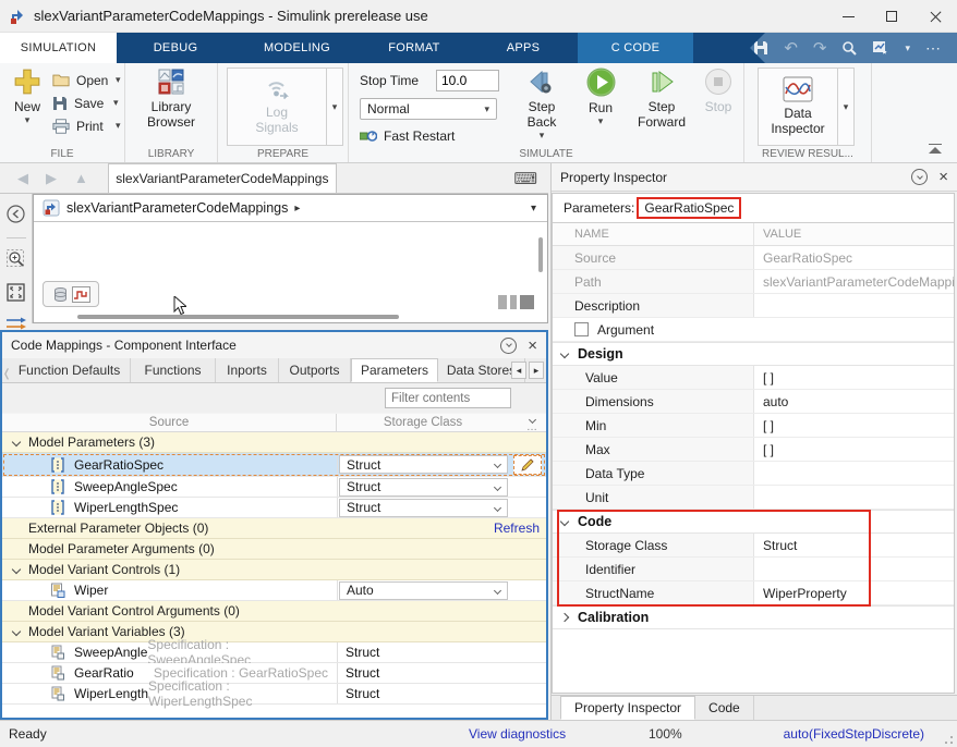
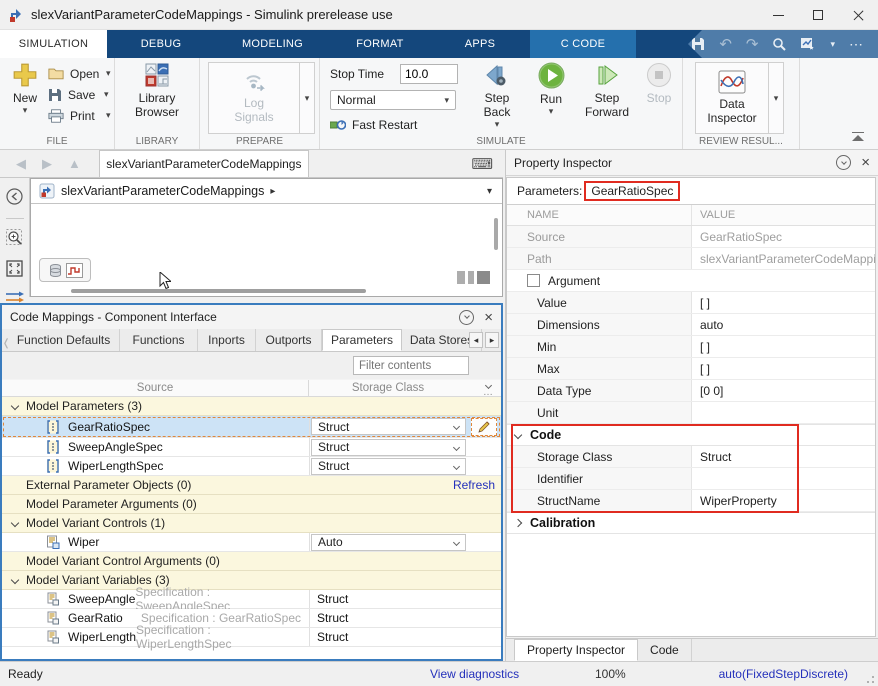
  slexVariantParameterCodeMappings - Simulink prerelease use
  SIMULATION
  DEBUG
  MODELING
  FORMAT
  APPS
  C CODE
  ↶
  ↷
  ▾
  ⋯
  New
  ▾
  Open
  ▾
  Save
  ▾
  Print
  ▾
  FILE
  Library Browser
  LIBRARY
  Log Signals
  ▾
  PREPARE
  Stop Time
  10.0
  Normal
  ▾
  Fast Restart
  Step Back
  ▾
  Run
  ▾
  Step Forward
  Stop
  SIMULATE
  Data Inspector
  ▾
  REVIEW RESUL...
  ◀
  ▶
  ▲
  slexVariantParameterCodeMappings
  ⌨
  slexVariantParameterCodeMappings
  ▸
  ▾
  Code Mappings - Component Interface
  ×
  ❬
  Function Defaults
  Functions
  Inports
  Outports
  Parameters
  Data Store
  ◂
  ▸
  Filter contents
  Source
  Storage Class
  …
  Model Parameters (3)
  GearRatioSpec
  Struct
  SweepAngleSpec
  Struct
  WiperLengthSpec
  Struct
  External Parameter Objects (0)
  Refresh
  Model Parameter Arguments (0)
  Model Variant Controls (1)
  Wiper
  Auto
  Model Variant Control Arguments (0)
  Model Variant Variables (3)
  SweepAngle
  Specification : SweepAngleSpec
  Struct
  GearRatio
  Specification : GearRatioSpec
  Struct
  WiperLength
  Specification : WiperLengthSpec
  Struct
  Property Inspector
  ×
  Parameters:
  GearRatioSpec
  NAME
  VALUE
  Source
  GearRatioSpec
  Path
  slexVariantParameterCodeMappi
- Description
  Argument
- Design
  Value
  [ ]
  Dimensions
  auto
  Min
  [ ]
  Max
  [ ]
  Data Type
+ [0 0]
  Unit
  Code
  Storage Class
  Struct
  Identifier
  StructName
  WiperProperty
  Calibration
  Property Inspector
  Code
  Ready
  View diagnostics
  100%
  auto(FixedStepDiscrete)
